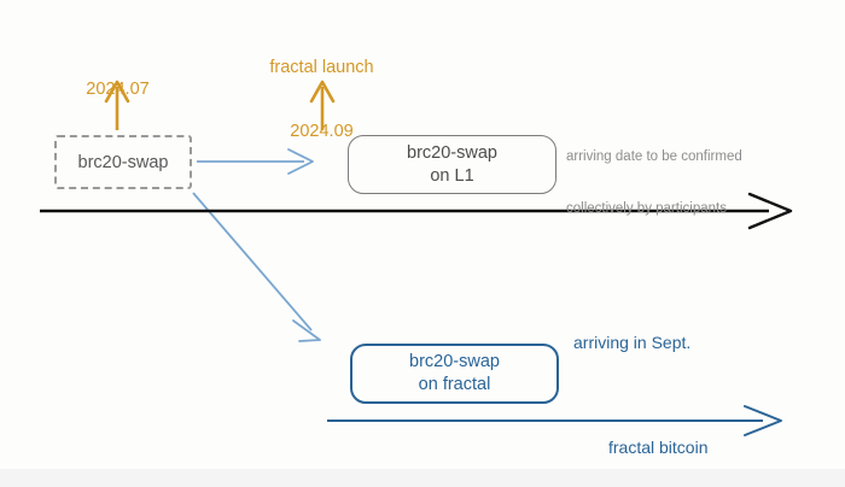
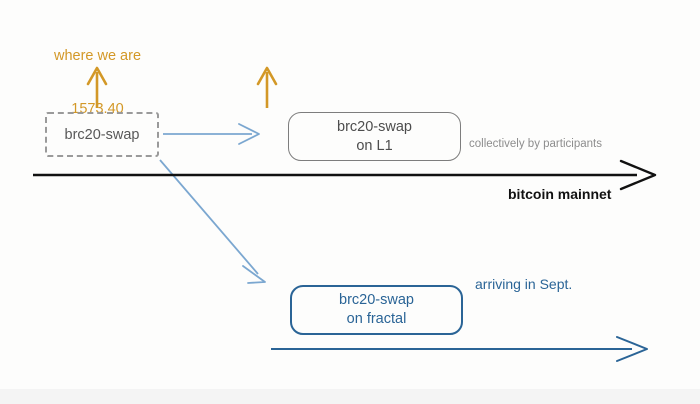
+ where we are
- 2024.07
+ 1573.40
- fractal launch
- 2024.09
  brc20-swap
  brc20-swap
  on L1
- arriving date to be confirmed
  collectively by participants
+ bitcoin mainnet
  brc20-swap
  on fractal
  arriving in Sept.
- fractal bitcoin
